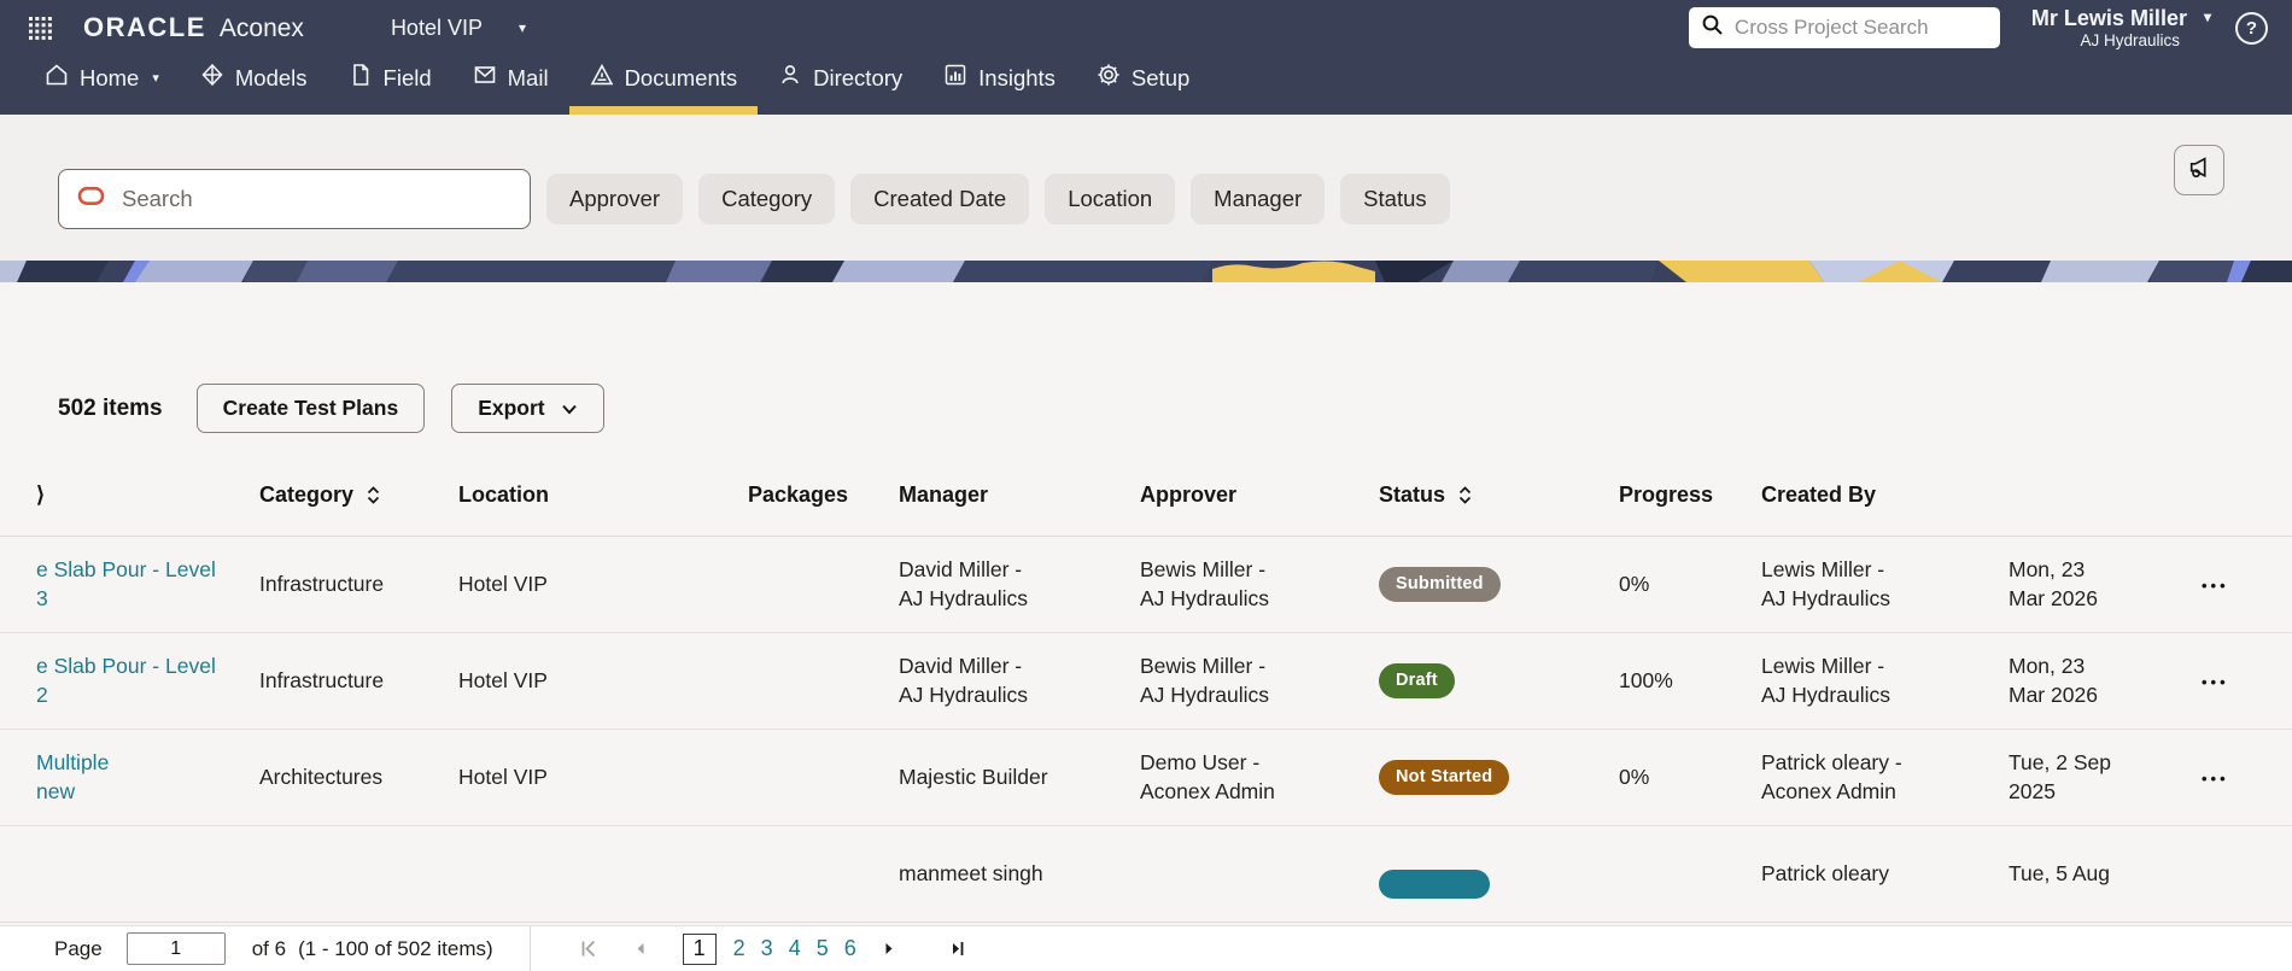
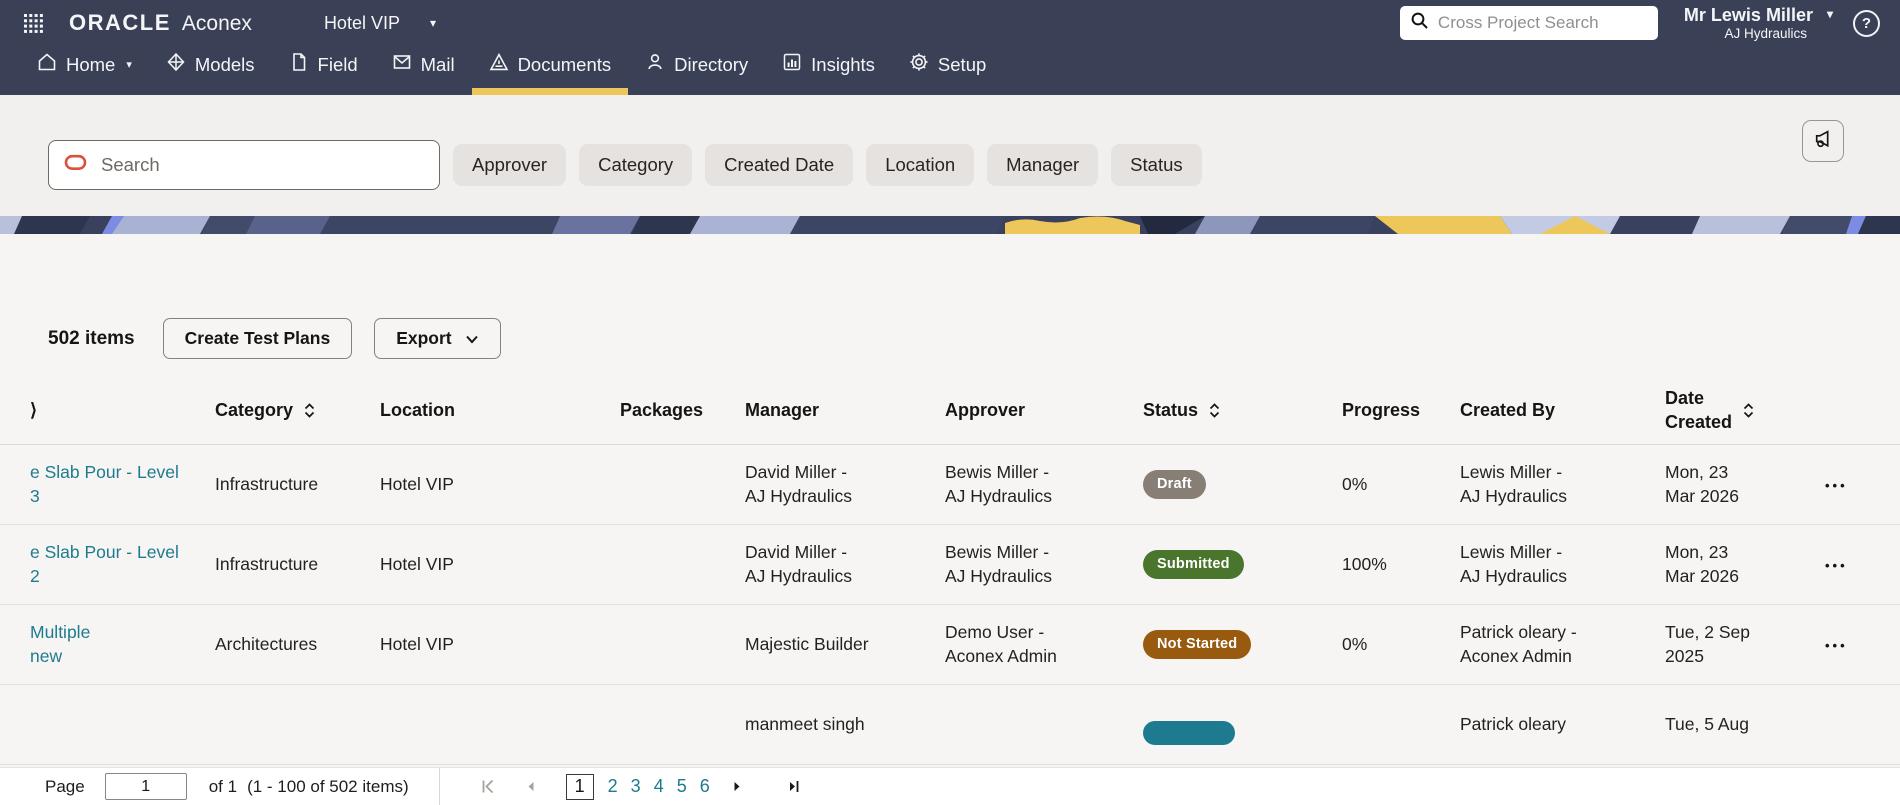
  ORACLE
  Aconex
  Hotel VIP
  ▾
  Cross Project Search
  Mr Lewis Miller
  ▾
  AJ Hydraulics
  ?
  Home
  ▾
  Models
  Field
  Mail
  Documents
  Directory
  Insights
  Setup
  Search
  Approver
  Category
  Created Date
  Location
  Manager
  Status
  502 items
  Create Test Plans
  Export
  ⟩
  Category
  Location
  Packages
  Manager
  Approver
  Status
  Progress
  Created By
+ Date
+ Created
  e Slab Pour - Level
  3
  Infrastructure
  Hotel VIP
  David Miller -
  AJ Hydraulics
  Bewis Miller -
  AJ Hydraulics
- Submitted
+ Draft
  0%
  Lewis Miller -
  AJ Hydraulics
  Mon, 23
  Mar 2026
  •••
  e Slab Pour - Level
  2
  Infrastructure
  Hotel VIP
  David Miller -
  AJ Hydraulics
  Bewis Miller -
  AJ Hydraulics
- Draft
+ Submitted
  100%
  Lewis Miller -
  AJ Hydraulics
  Mon, 23
  Mar 2026
  •••
  Multiple
  new
  Architectures
  Hotel VIP
  Majestic Builder
  Demo User -
  Aconex Admin
  Not Started
  0%
  Patrick oleary -
  Aconex Admin
  Tue, 2 Sep
  2025
  •••
  manmeet singh
  Patrick oleary
  Tue, 5 Aug
  Page
  1
- of 6
+ of 1
  (1 - 100 of 502 items)
  1
  2
  3
  4
  5
  6
